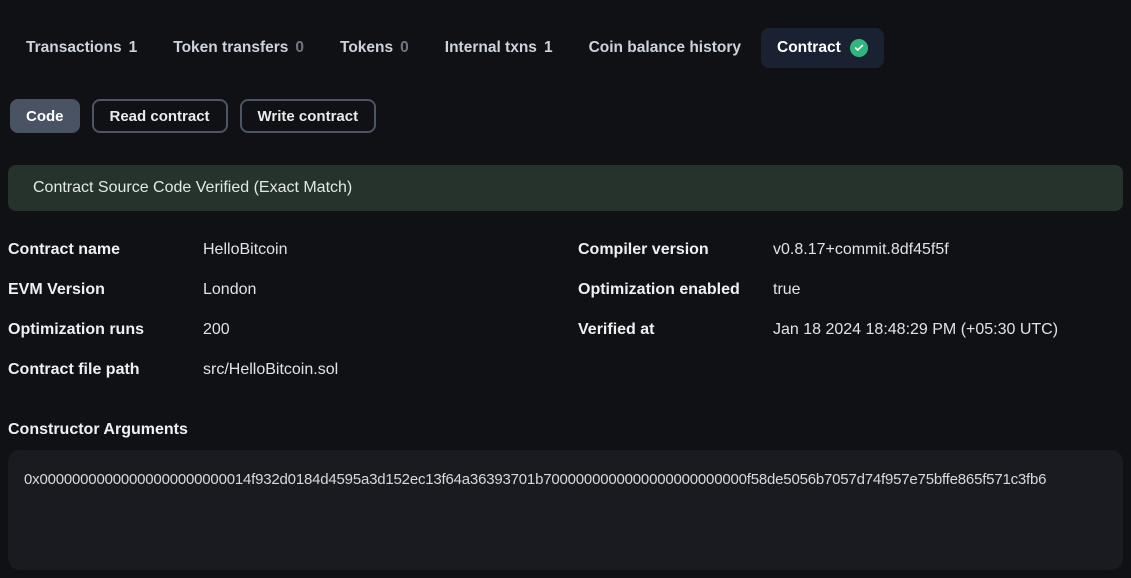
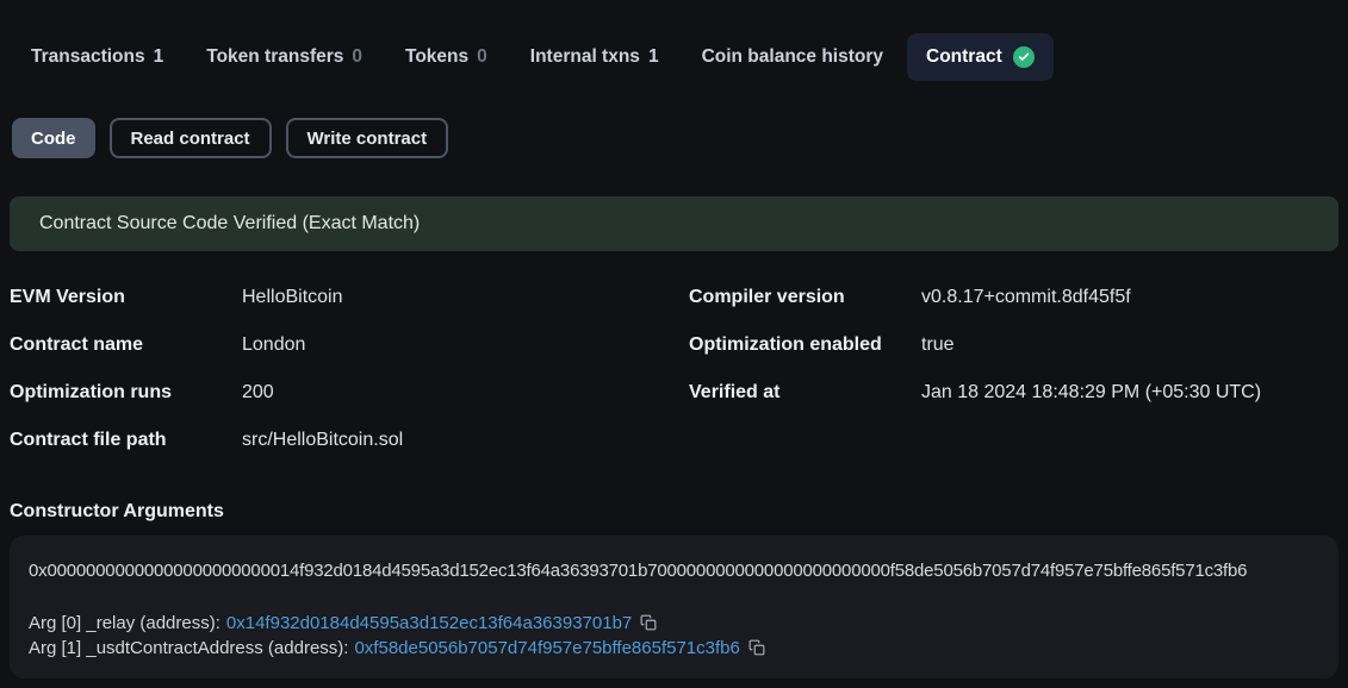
  Transactions
  1
  Token transfers
  0
  Tokens
  0
  Internal txns
  1
  Coin balance history
  Contract
  Code
  Read contract
  Write contract
  Contract Source Code Verified (Exact Match)
- Contract name
+ EVM Version
  HelloBitcoin
  Compiler version
  v0.8.17+commit.8df45f5f
- EVM Version
+ Contract name
  London
  Optimization enabled
  true
  Optimization runs
  200
  Verified at
  Jan 18 2024 18:48:29 PM (+05:30 UTC)
  Contract file path
  src/HelloBitcoin.sol
  Constructor Arguments
  0x00000000000000000000000014f932d0184d4595a3d152ec13f64a36393701b7000000000000000000000000f58de5056b7057d74f957e75bffe865f571c3fb6
+ Arg [0] _relay (address): 0x14f932d0184d4595a3d152ec13f64a36393701b7
+ Arg [1] _usdtContractAddress (address): 0xf58de5056b7057d74f957e75bffe865f571c3fb6
